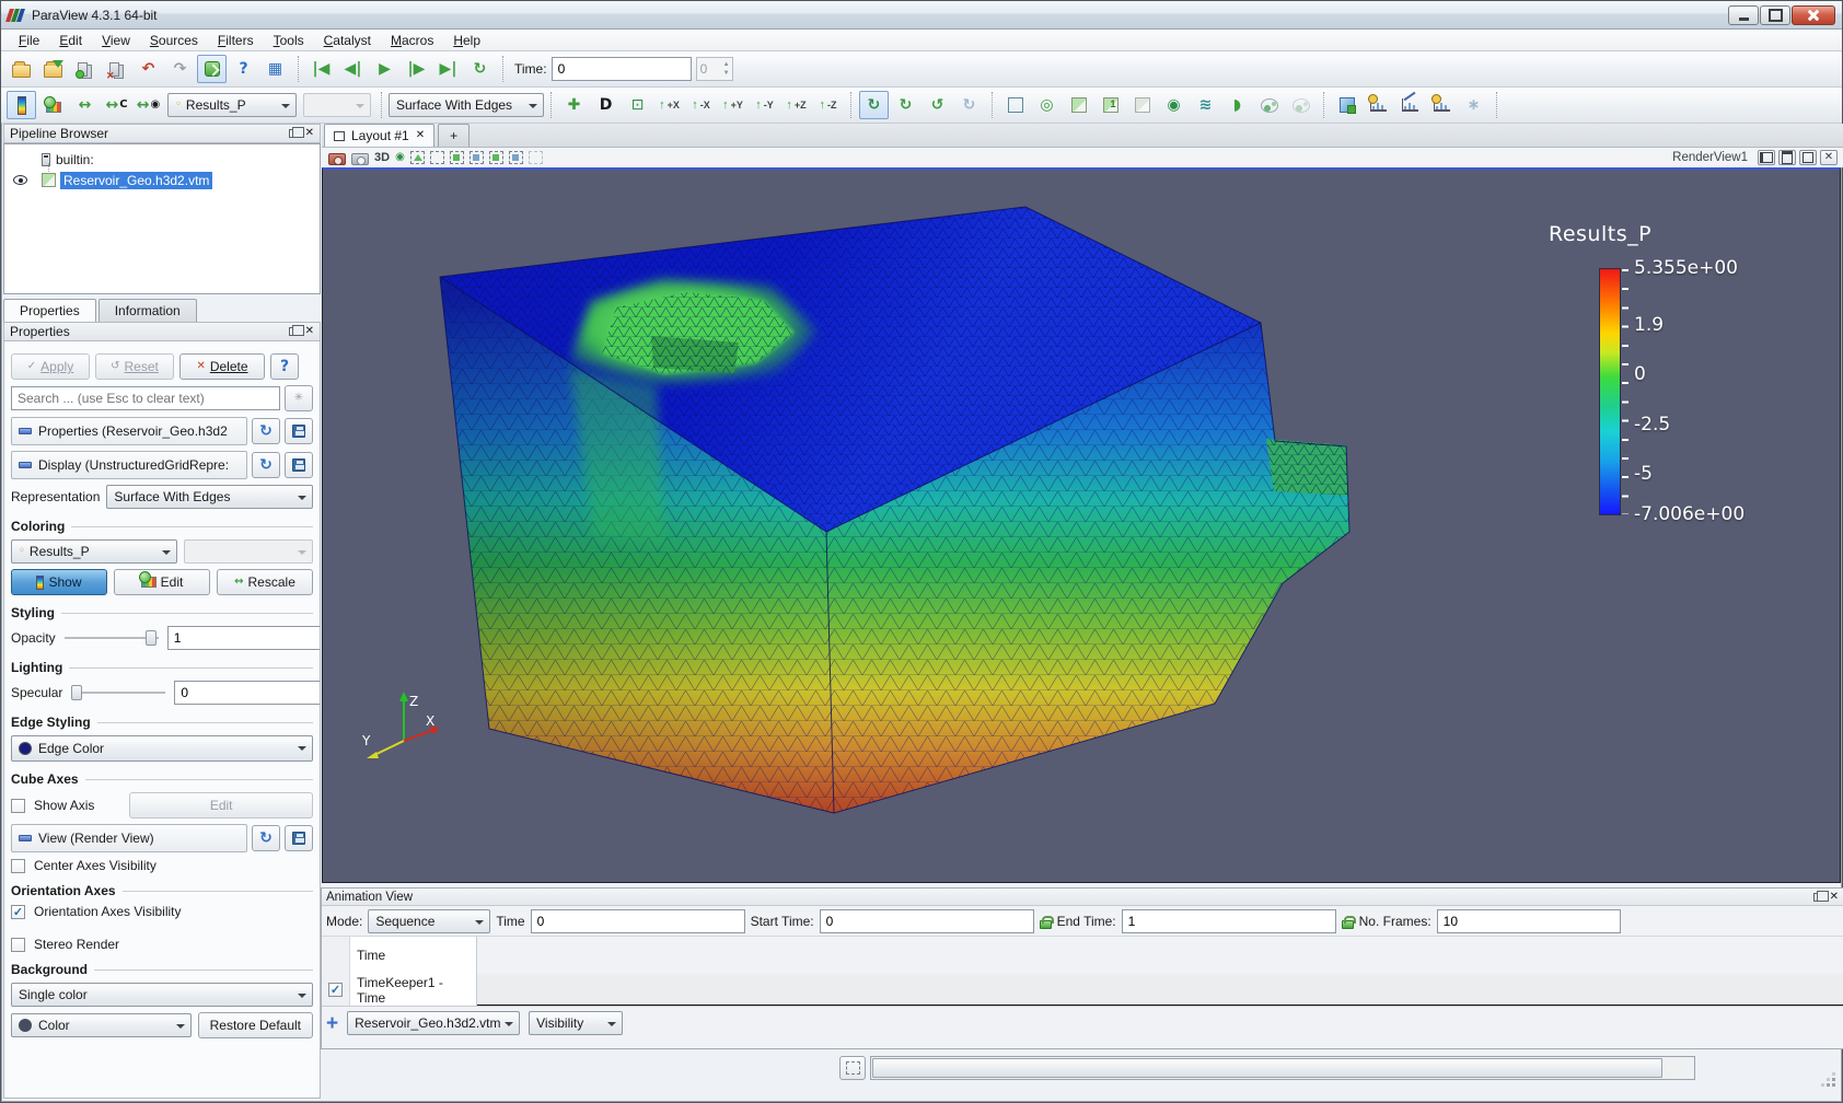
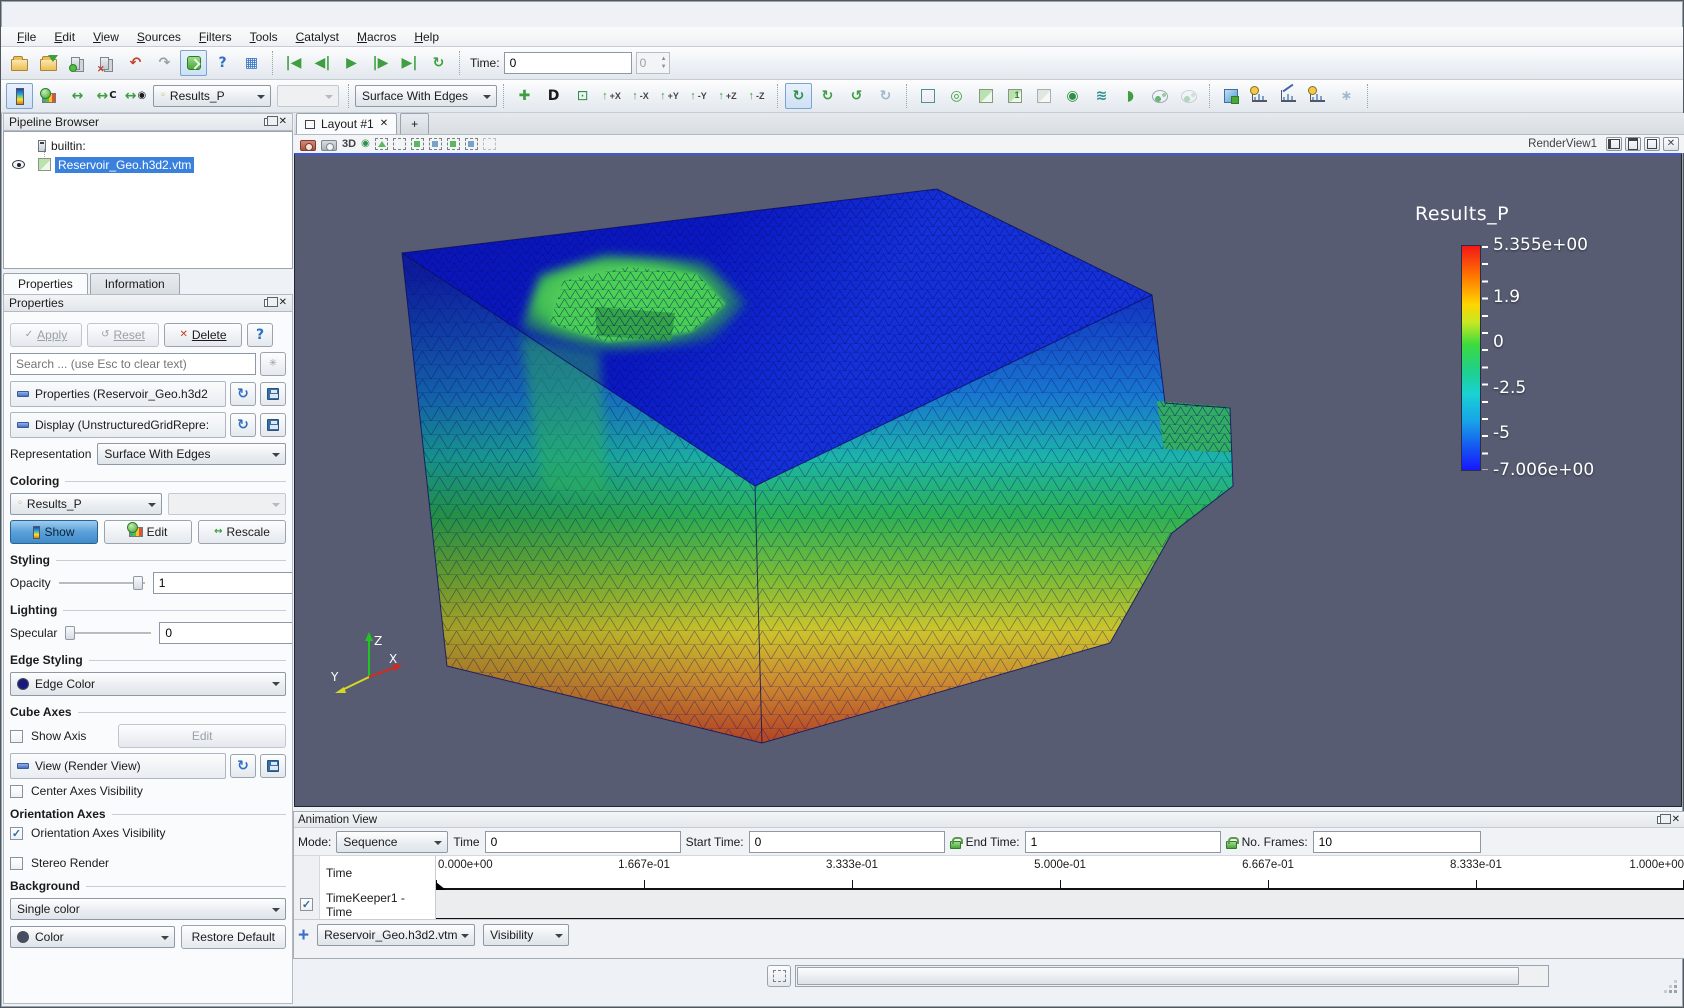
- ParaView 4.3.1 64-bit
  File
  Edit
  View
  Sources
  Filters
  Tools
  Catalyst
  Macros
  Help
  ↶
  ↷
  ?
  ▦
  |◀
  ◀|
  ▶
  |▶
  ▶|
  ↻
  Time:
  0
  0
  ↔
  ↔
  C
  ↔
  ◉
  ◦
  Results_P
  Surface With Edges
  ✚
  D
  ⊡
  +X
  -X
  +Y
  -Y
  +Z
  -Z
  ↻
  ↻
  ↺
  ↻
  ◎
  ◉
  ≋
  ◗
  ∗
  Pipeline Browser
  ✕
  builtin:
  Reservoir_Geo.h3d2.vtm
  Properties
  Information
  Properties
  ✕
  ✓
  Apply
  ↺
  Reset
  ✕
  Delete
  ?
  Search ... (use Esc to clear text)
  ✳
  Properties (Reservoir_Geo.h3d2
  ↻
  Display (UnstructuredGridRepre:
  ↻
  Representation
  Surface With Edges
  Coloring
  ◦
  Results_P
  Show
  Edit
  ↔
  Rescale
  Styling
  Opacity
  1
  Lighting
  Specular
  0
  Edge Styling
  Edge Color
  Cube Axes
  Show Axis
  Edit
  View (Render View)
  ↻
  Center Axes Visibility
  Orientation Axes
  ✓
  Orientation Axes Visibility
  Stereo Render
  Background
  Single color
  Color
  Restore Default
  Layout #1
  ✕
  +
  3D
  ◉
  RenderView1
  ✕
  Results_P
  5.355e+00
  1.9
  0
  -2.5
  -5
  -7.006e+00
  Z
  Y
  X
  Animation View
  ✕
  Mode:
  Sequence
  Time
  0
  Start Time:
  0
  End Time:
  1
  No. Frames:
  10
  Time
+ 0.000e+00
+ 1.667e-01
+ 3.333e-01
+ 5.000e-01
+ 6.667e-01
+ 8.333e-01
+ 1.000e+00
  ✓
  TimeKeeper1 - Time
  +
  Reservoir_Geo.h3d2.vtm
  Visibility
